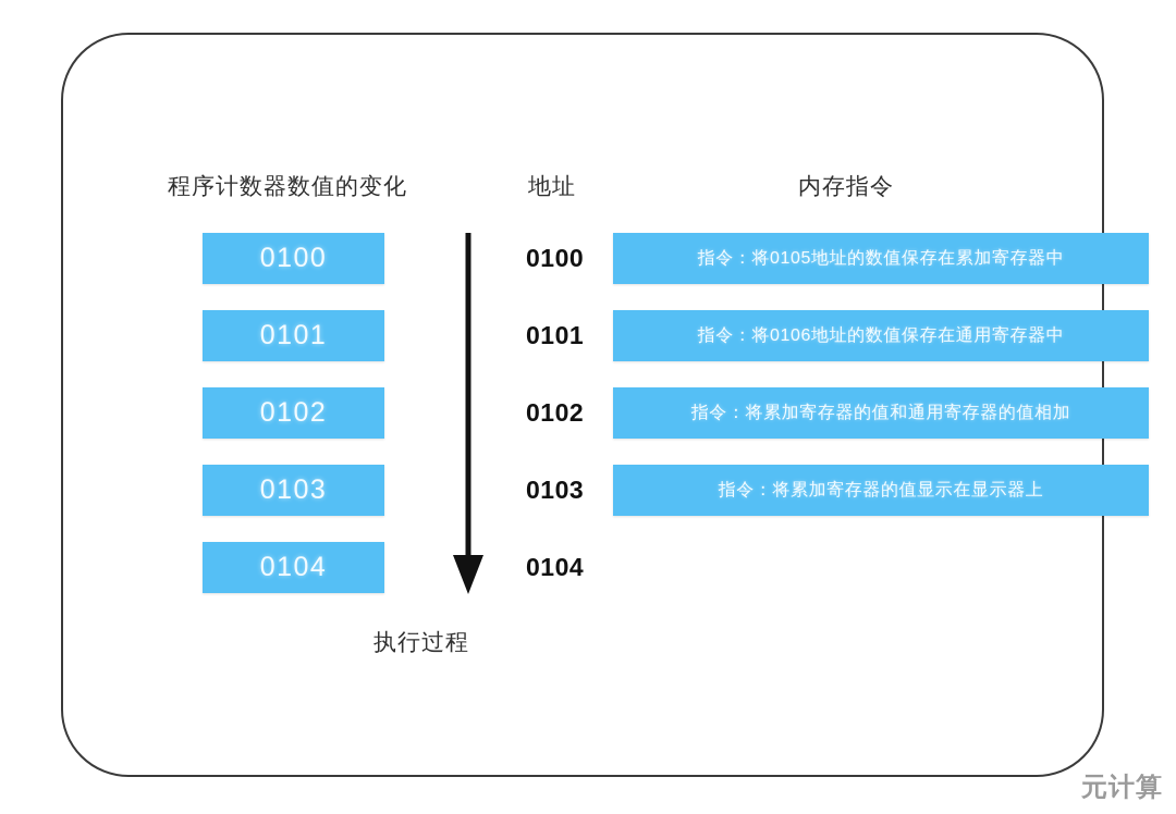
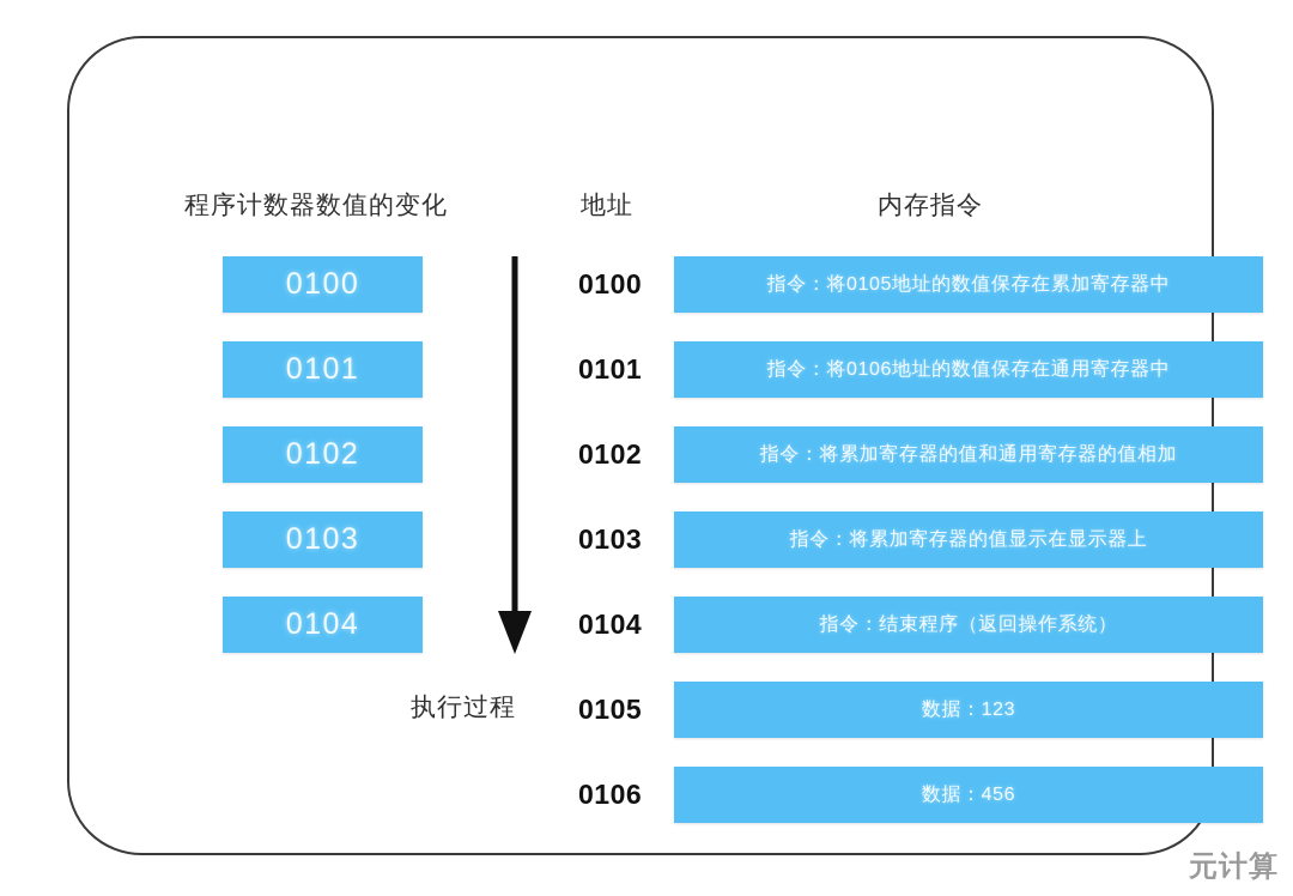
  程序计数器数值的变化
  地址
  内存指令
  0100
  0101
  0102
  0103
  0104
  执行过程
  0100
  指令：将0105地址的数值保存在累加寄存器中
  0101
  指令：将0106地址的数值保存在通用寄存器中
  0102
  指令：将累加寄存器的值和通用寄存器的值相加
  0103
  指令：将累加寄存器的值显示在显示器上
  0104
+ 指令：结束程序（返回操作系统）
+ 0105
+ 数据：123
+ 0106
+ 数据：456
  元计算
